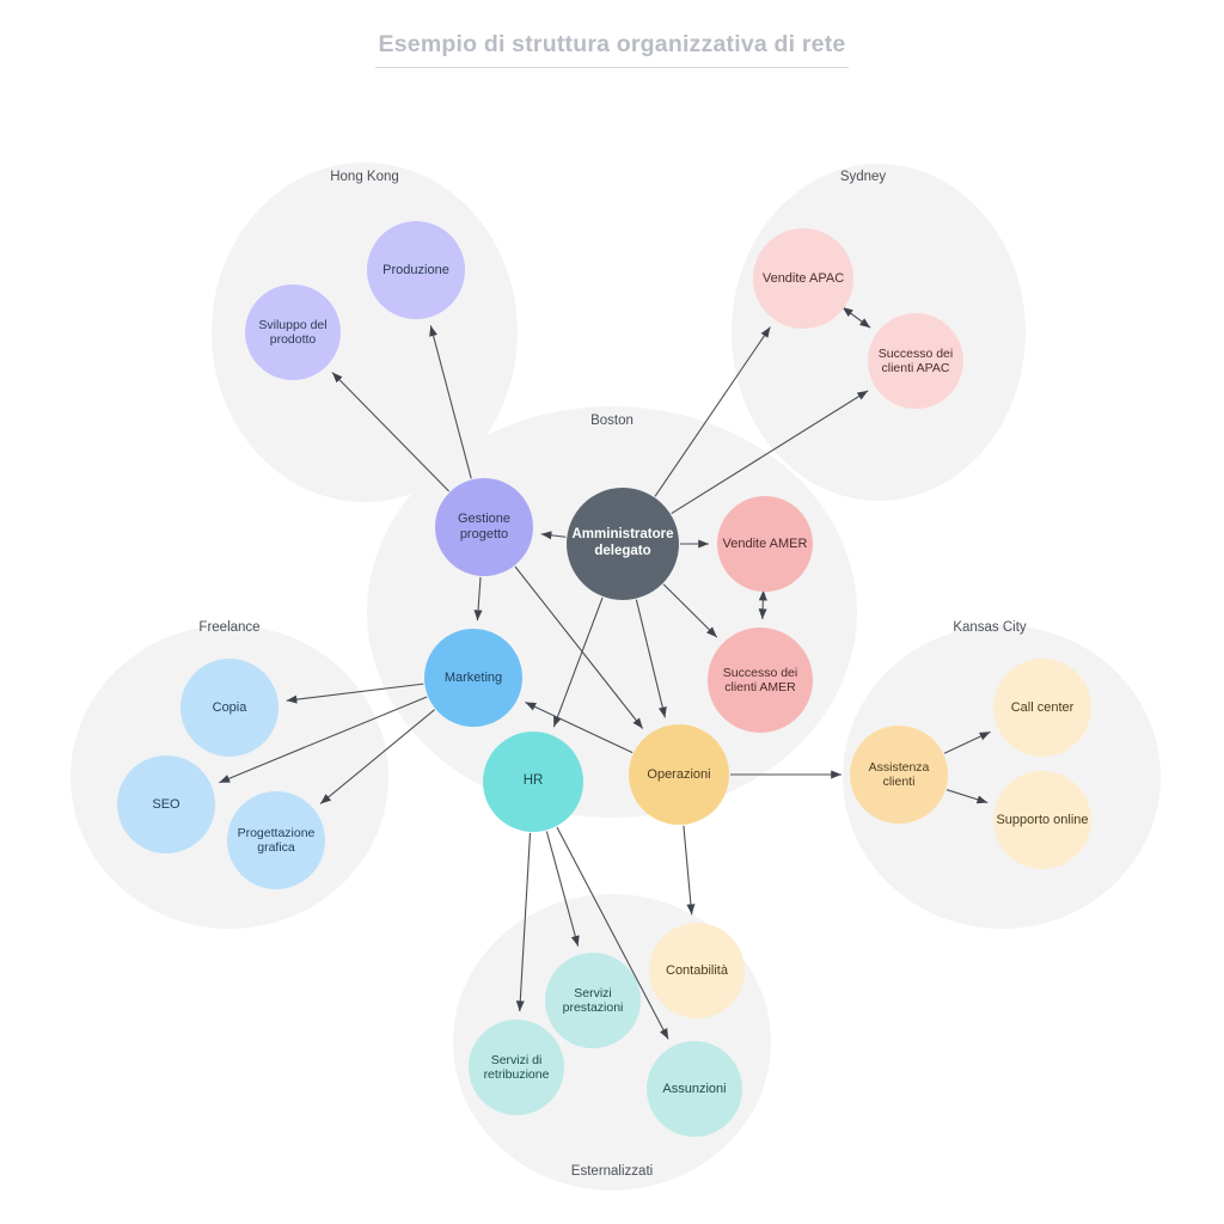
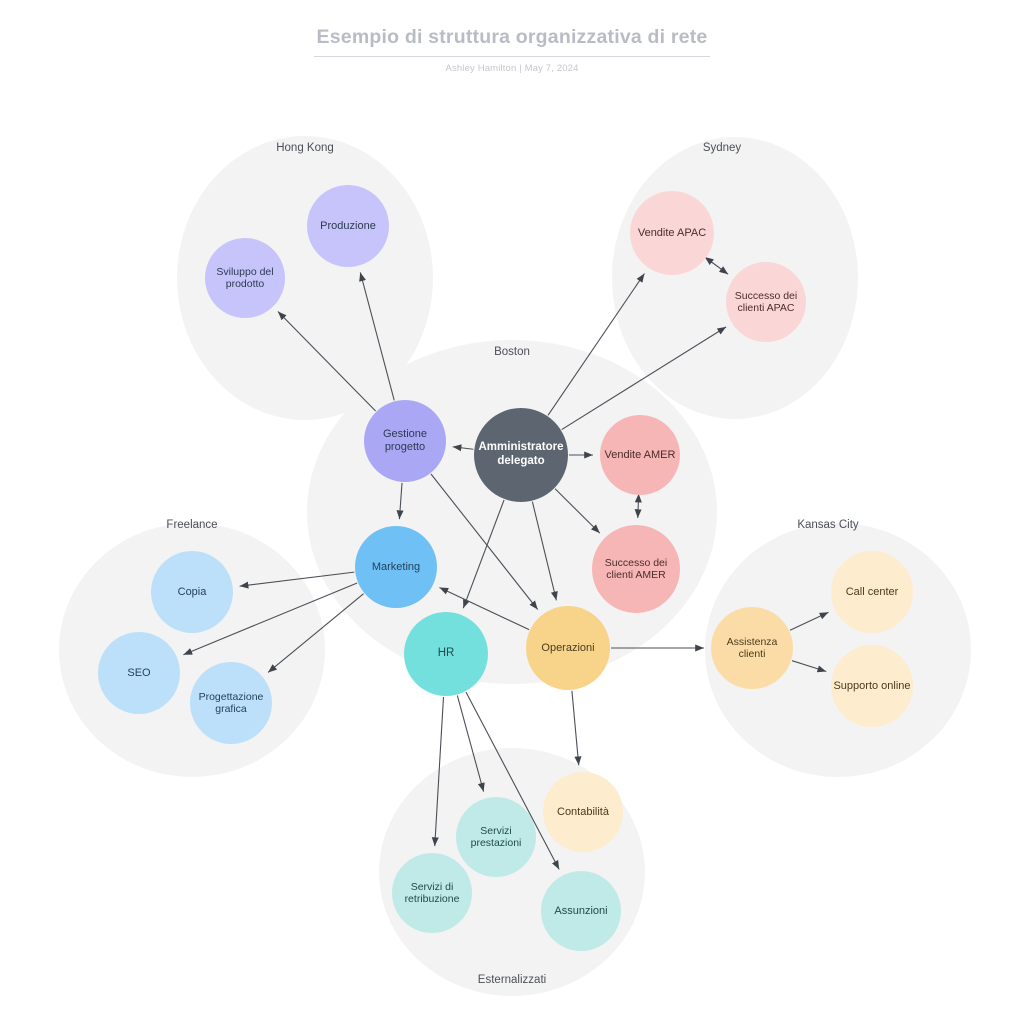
  Esempio di struttura organizzativa di rete
+ Ashley Hamilton | May 7, 2024
  Amministratore delegato
  Gestione progetto
  Marketing
  HR
  Operazioni
  Vendite AMER
  Successo dei clienti AMER
  Sviluppo del prodotto
  Produzione
  Vendite APAC
  Successo dei clienti APAC
  Copia
  SEO
  Progettazione grafica
  Assistenza clienti
  Call center
  Supporto online
  Servizi di retribuzione
  Servizi prestazioni
  Assunzioni
  Contabilità
  Hong Kong
  Sydney
  Boston
  Freelance
  Kansas City
  Esternalizzati
